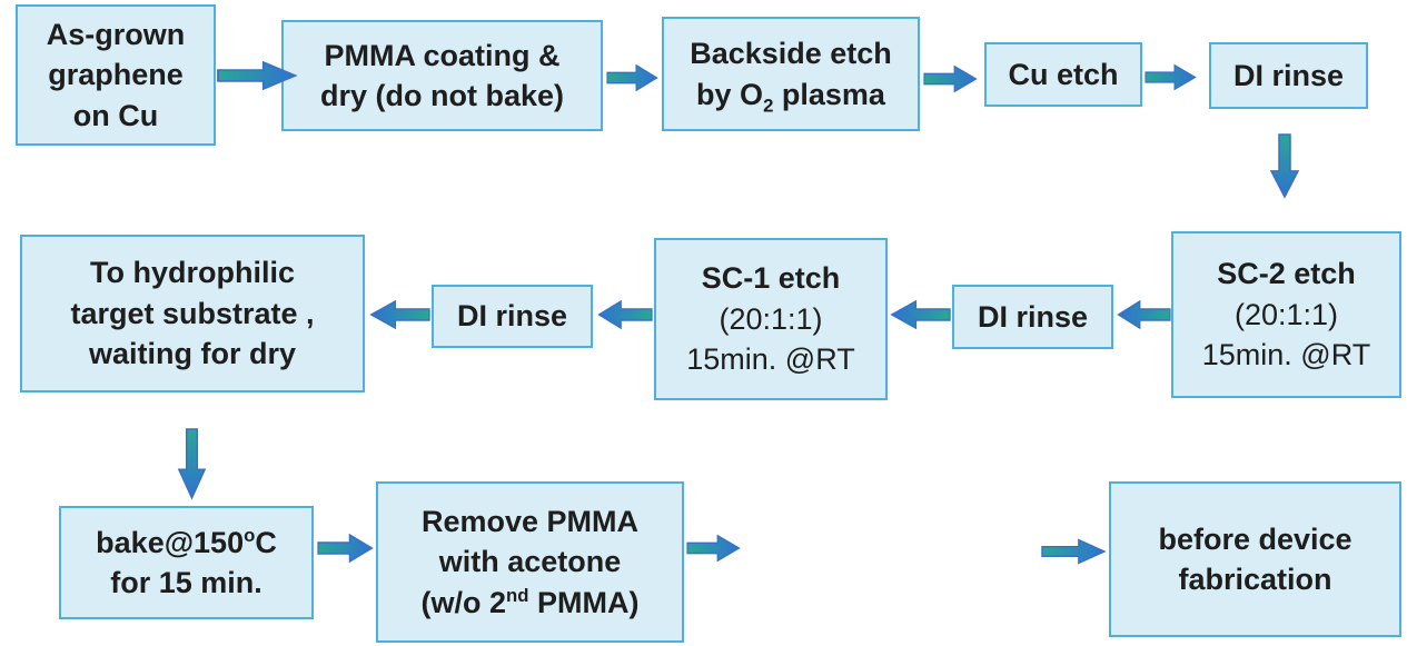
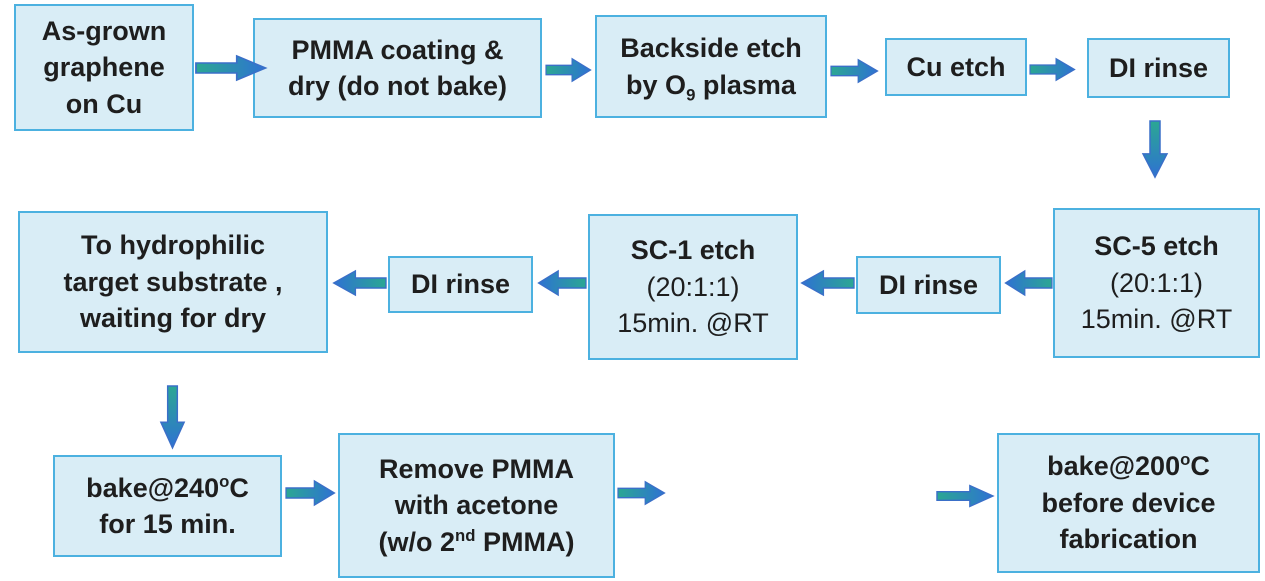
  As-grown
  graphene
  on Cu
  PMMA coating &
  dry (do not bake)
  Backside etch
- by O2 plasma
+ by O9 plasma
  Cu etch
  DI rinse
- SC-2 etch
+ SC-5 etch
  (20:1:1)
  15min. @RT
  DI rinse
  SC-1 etch
  (20:1:1)
  15min. @RT
  DI rinse
  To hydrophilic
  target substrate ,
  waiting for dry
- bake@150oC
+ bake@240oC
  for 15 min.
  Remove PMMA
  with acetone
  (w/o 2nd PMMA)
+ bake@200oC
  before device
  fabrication
